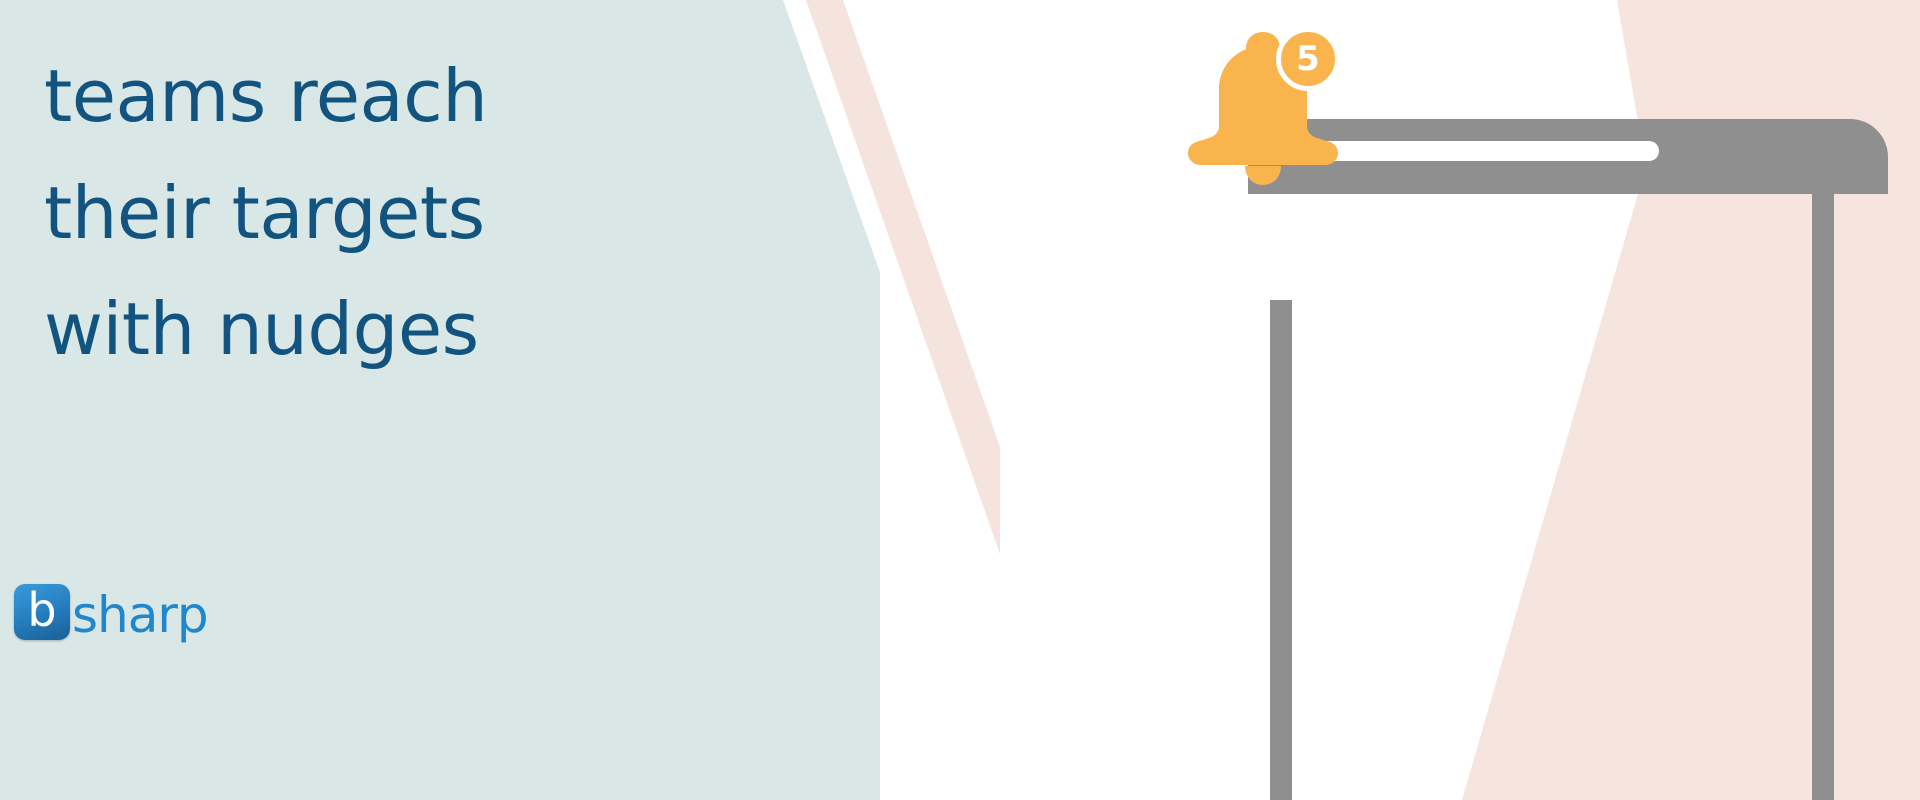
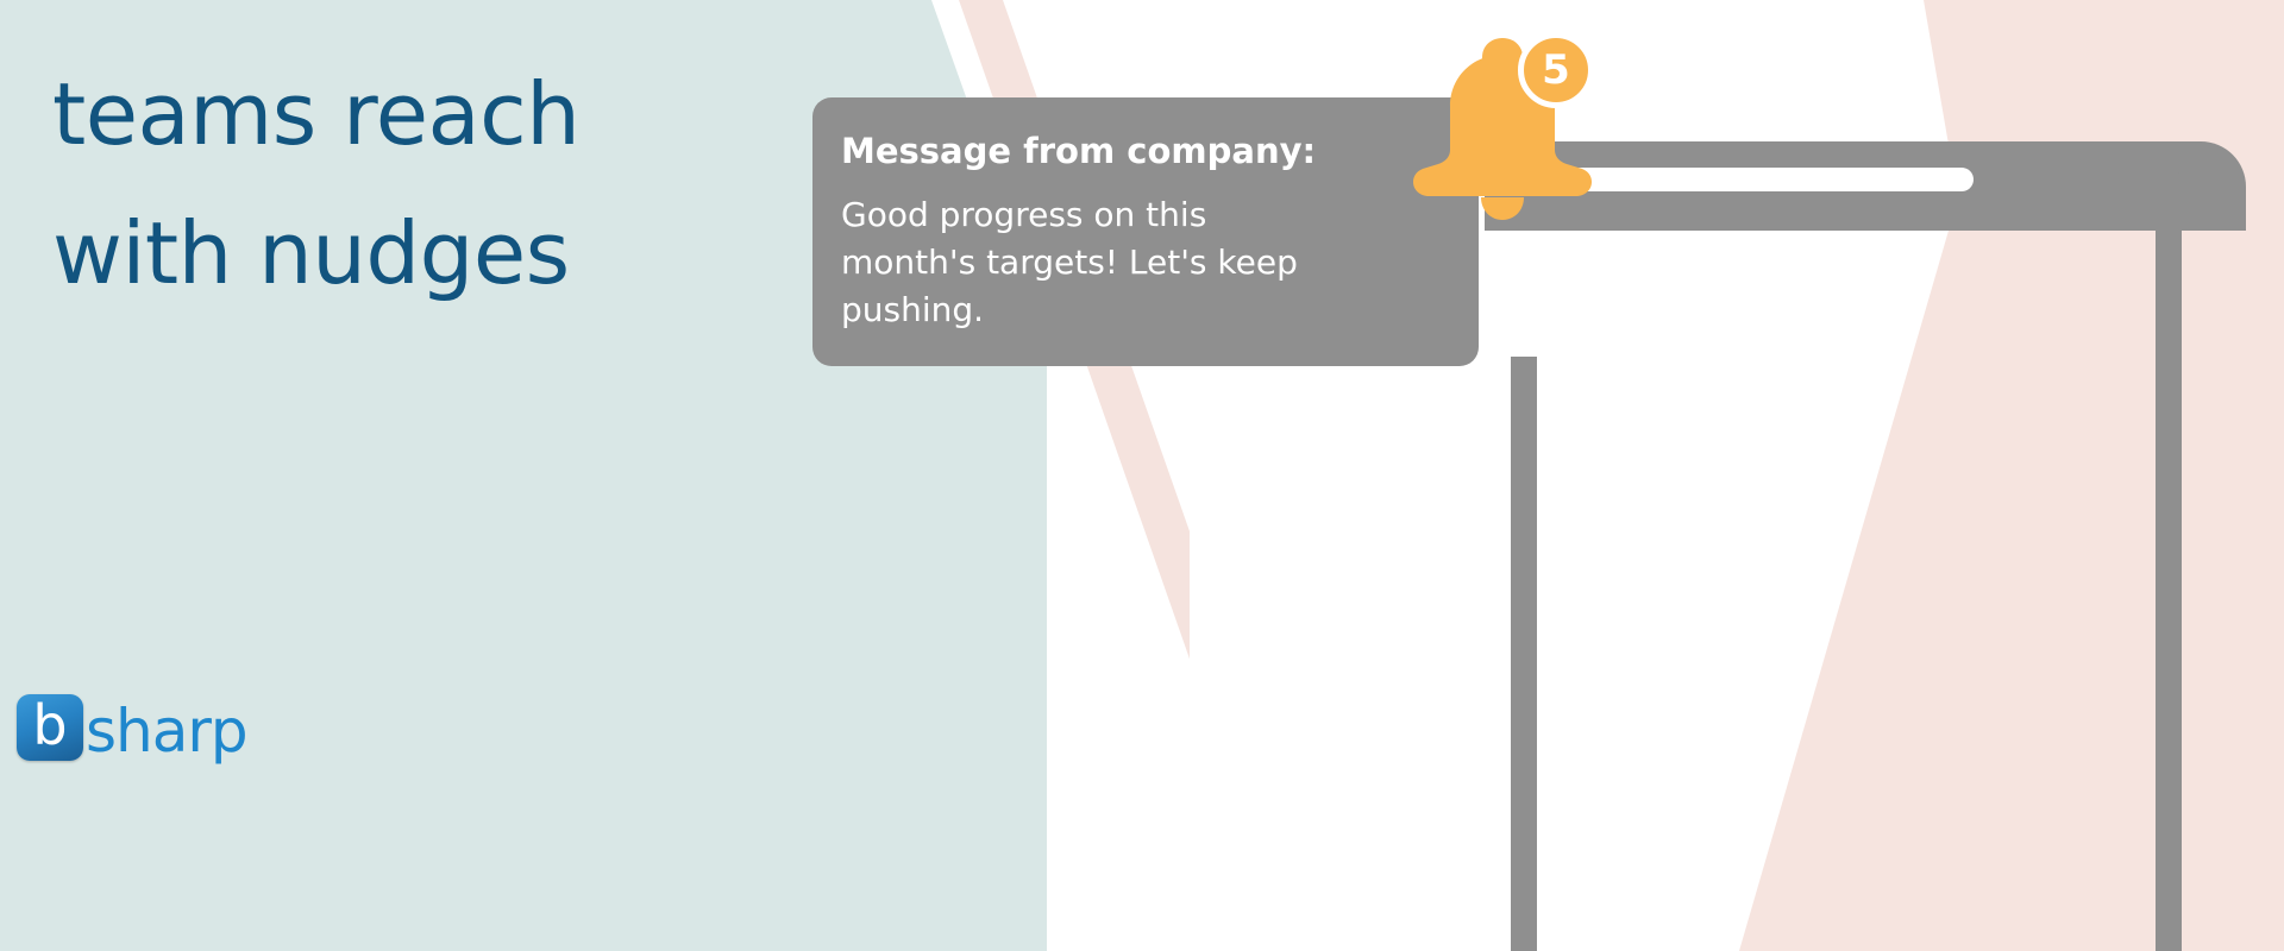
  teams reach
- their targets
  with nudges
+ Message from company:
+ Good progress on this
+ month's targets! Let's keep
+ pushing.
  5
  b
  sharp
